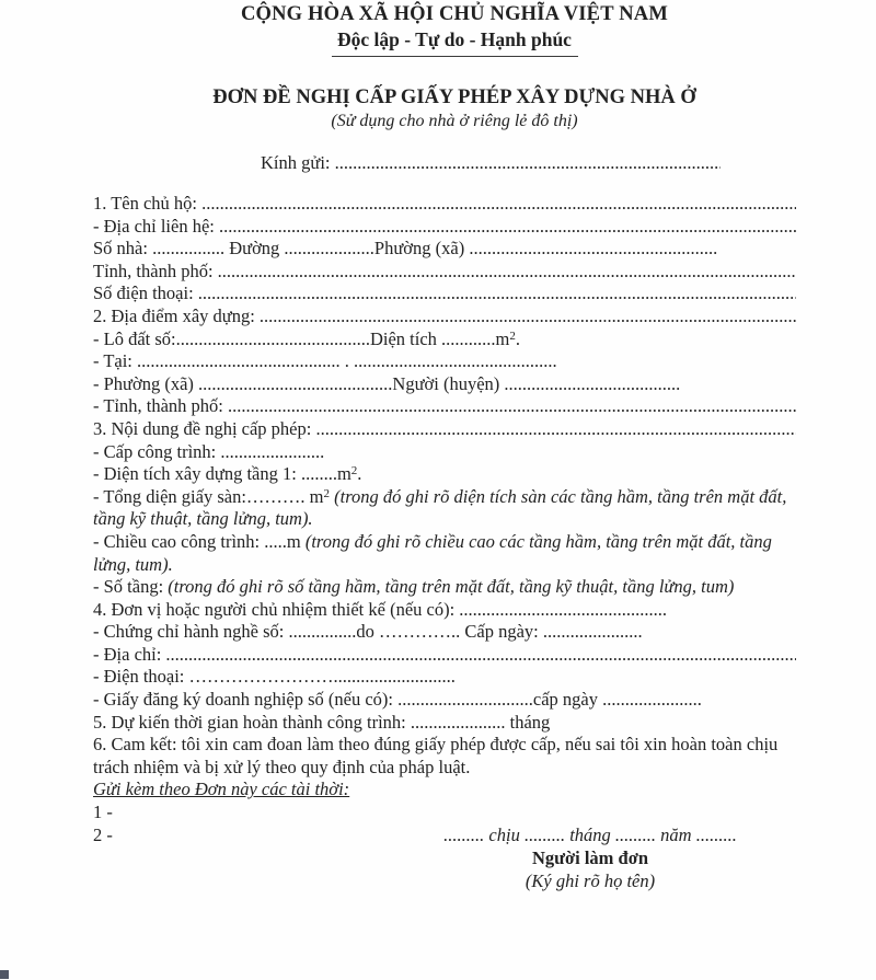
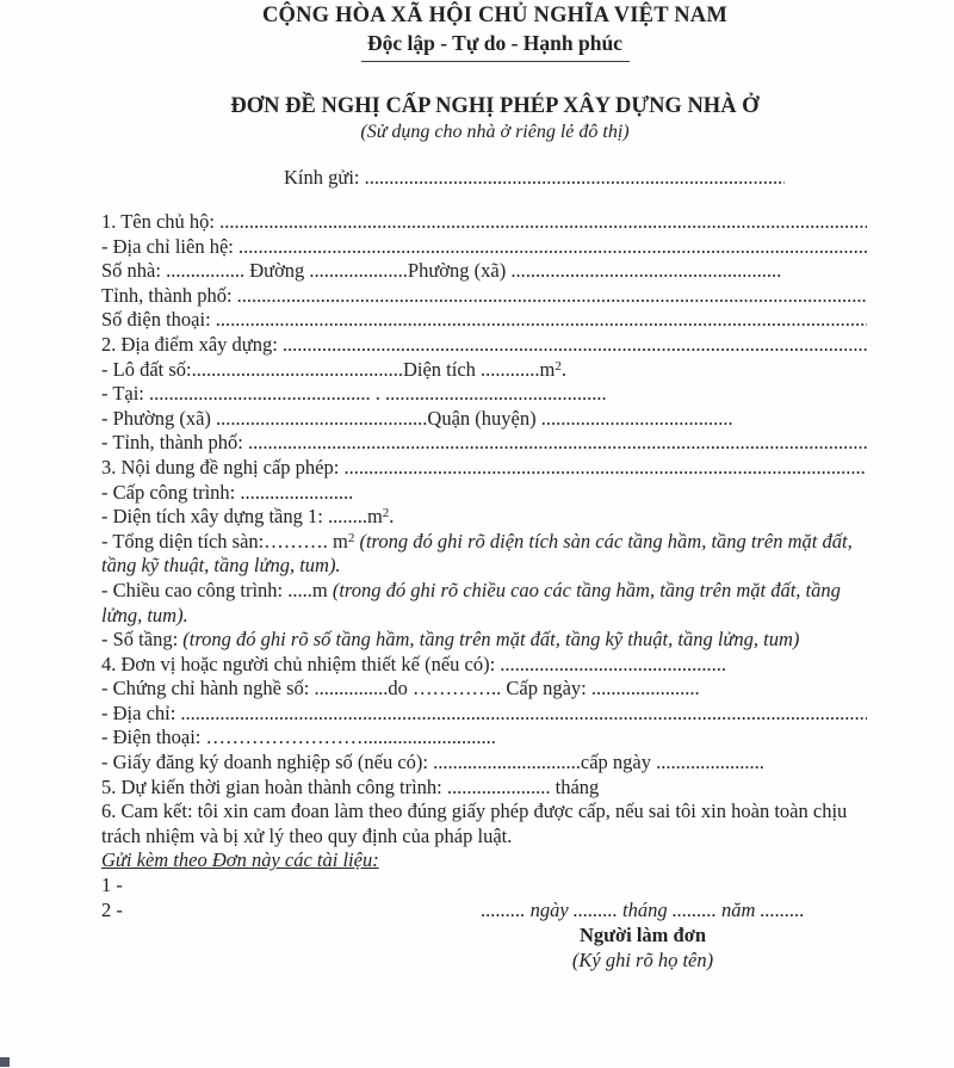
  CỘNG HÒA XÃ HỘI CHỦ NGHĨA VIỆT NAM
  Độc lập - Tự do - Hạnh phúc
- ĐƠN ĐỀ NGHỊ CẤP GIẤY PHÉP XÂY DỰNG NHÀ Ở
+ ĐƠN ĐỀ NGHỊ CẤP NGHỊ PHÉP XÂY DỰNG NHÀ Ở
  (Sử dụng cho nhà ở riêng lẻ đô thị)
  Kính gửi: .....................................................................................
  1. Tên chủ hộ: ....................................................................................................................................
  - Địa chỉ liên hệ: ................................................................................................................................
  Số nhà: ................ Đường ....................Phường (xã) .......................................................
  Tỉnh, thành phố: ................................................................................................................................
  Số điện thoại: ....................................................................................................................................
  2. Địa điểm xây dựng: .......................................................................................................................
  - Lô đất số:...........................................Diện tích ............m2.
  - Tại: ............................................. . .............................................
- - Phường (xã) ...........................................Người (huyện) .......................................
+ - Phường (xã) ...........................................Quận (huyện) .......................................
  - Tỉnh, thành phố: ..............................................................................................................................
  3. Nội dung đề nghị cấp phép: ..........................................................................................................
  - Cấp công trình: .......................
  - Diện tích xây dựng tầng 1: ........m2.
- - Tổng diện giấy sàn:………. m2 (trong đó ghi rõ diện tích sàn các tầng hầm, tầng trên mặt đất, tầng kỹ thuật, tầng lửng, tum).
+ - Tổng diện tích sàn:………. m2 (trong đó ghi rõ diện tích sàn các tầng hầm, tầng trên mặt đất, tầng kỹ thuật, tầng lửng, tum).
  - Chiều cao công trình: .....m (trong đó ghi rõ chiều cao các tầng hầm, tầng trên mặt đất, tầng lửng, tum).
  - Số tầng: (trong đó ghi rõ số tầng hầm, tầng trên mặt đất, tầng kỹ thuật, tầng lửng, tum)
  4. Đơn vị hoặc người chủ nhiệm thiết kế (nếu có): ..............................................
  - Chứng chỉ hành nghề số: ...............do ………….. Cấp ngày: ......................
  - Địa chỉ: ............................................................................................................................................
  - Điện thoại: ……………………...........................
  - Giấy đăng ký doanh nghiệp số (nếu có): ..............................cấp ngày ......................
  5. Dự kiến thời gian hoàn thành công trình: ..................... tháng
  6. Cam kết: tôi xin cam đoan làm theo đúng giấy phép được cấp, nếu sai tôi xin hoàn toàn chịu trách nhiệm và bị xử lý theo quy định của pháp luật.
- Gửi kèm theo Đơn này các tài thời:
+ Gửi kèm theo Đơn này các tài liệu:
  1 -
  2 -
- ......... chịu ......... tháng ......... năm .........
+ ......... ngày ......... tháng ......... năm .........
  Người làm đơn
  (Ký ghi rõ họ tên)
